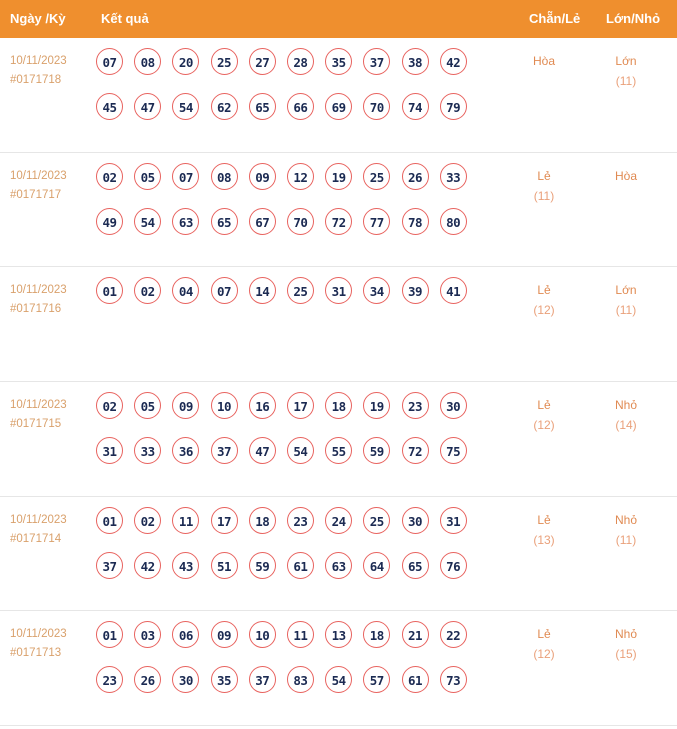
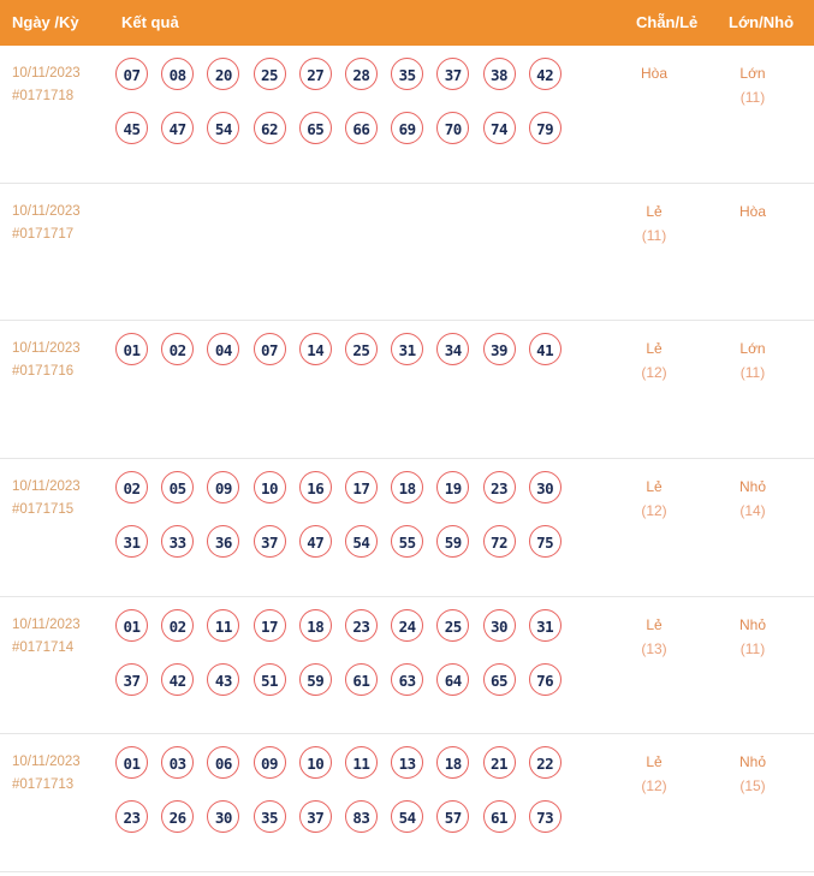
  Ngày /Kỳ
  Kết quả
  Chẵn/Lẻ
  Lớn/Nhỏ
  10/11/2023
  #0171718
  07 08 20 25 27 28 35 37 38 42
  45 47 54 62 65 66 69 70 74 79
  Hòa
  Lớn
  (11)
  10/11/2023
  #0171717
- 02 05 07 08 09 12 19 25 26 33
- 49 54 63 65 67 70 72 77 78 80
  Lẻ
  (11)
  Hòa
  10/11/2023
  #0171716
  01 02 04 07 14 25 31 34 39 41
  Lẻ
  (12)
  Lớn
  (11)
  10/11/2023
  #0171715
  02 05 09 10 16 17 18 19 23 30
  31 33 36 37 47 54 55 59 72 75
  Lẻ
  (12)
  Nhỏ
  (14)
  10/11/2023
  #0171714
  01 02 11 17 18 23 24 25 30 31
  37 42 43 51 59 61 63 64 65 76
  Lẻ
  (13)
  Nhỏ
  (11)
  10/11/2023
  #0171713
  01 03 06 09 10 11 13 18 21 22
  23 26 30 35 37 83 54 57 61 73
  Lẻ
  (12)
  Nhỏ
  (15)
